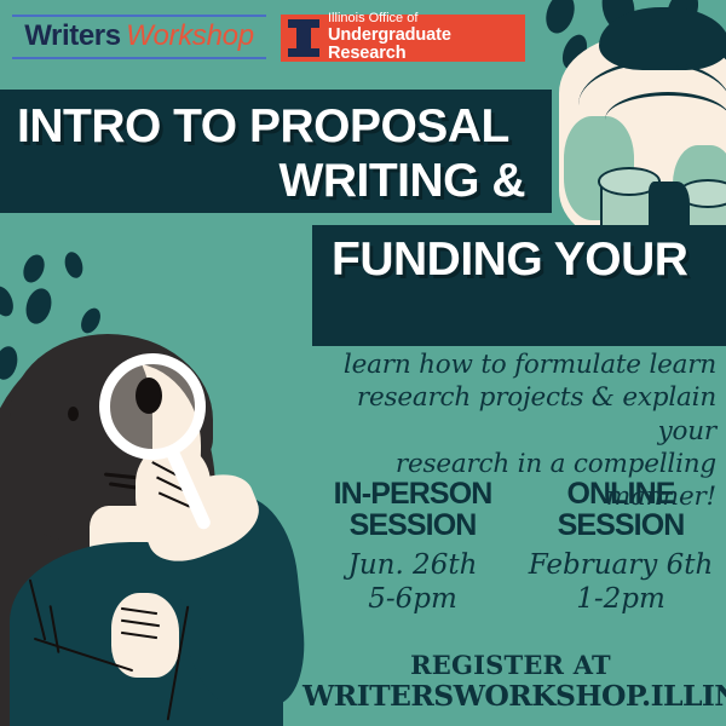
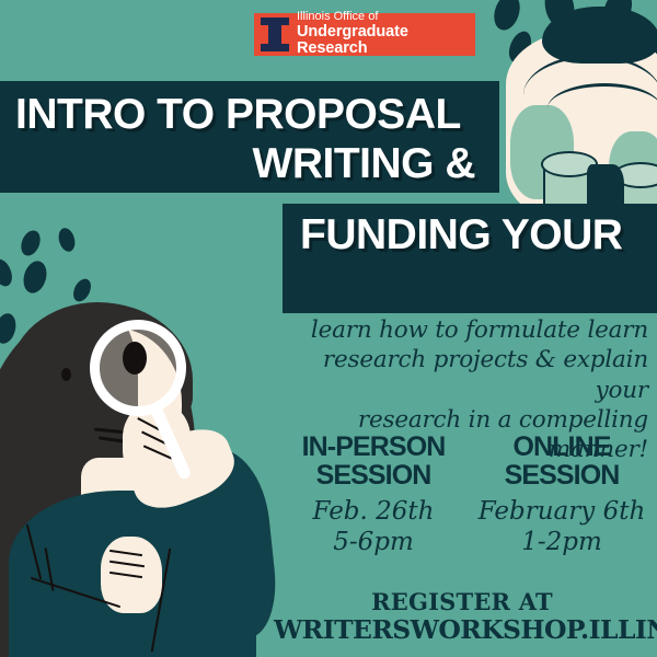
- Writers Workshop
  Illinois Office of
  Undergraduate Research
  INTRO TO PROPOSAL
  WRITING &
  FUNDING YOUR
  learn how to formulate learn
  research projects & explain your
  research in a compelling manner!
  IN-PERSON
  SESSION
- Jun. 26th
+ Feb. 26th
  5-6pm
  ONLINE
  SESSION
  February 6th
  1-2pm
  REGISTER AT
  WRITERSWORKSHOP.ILLI
